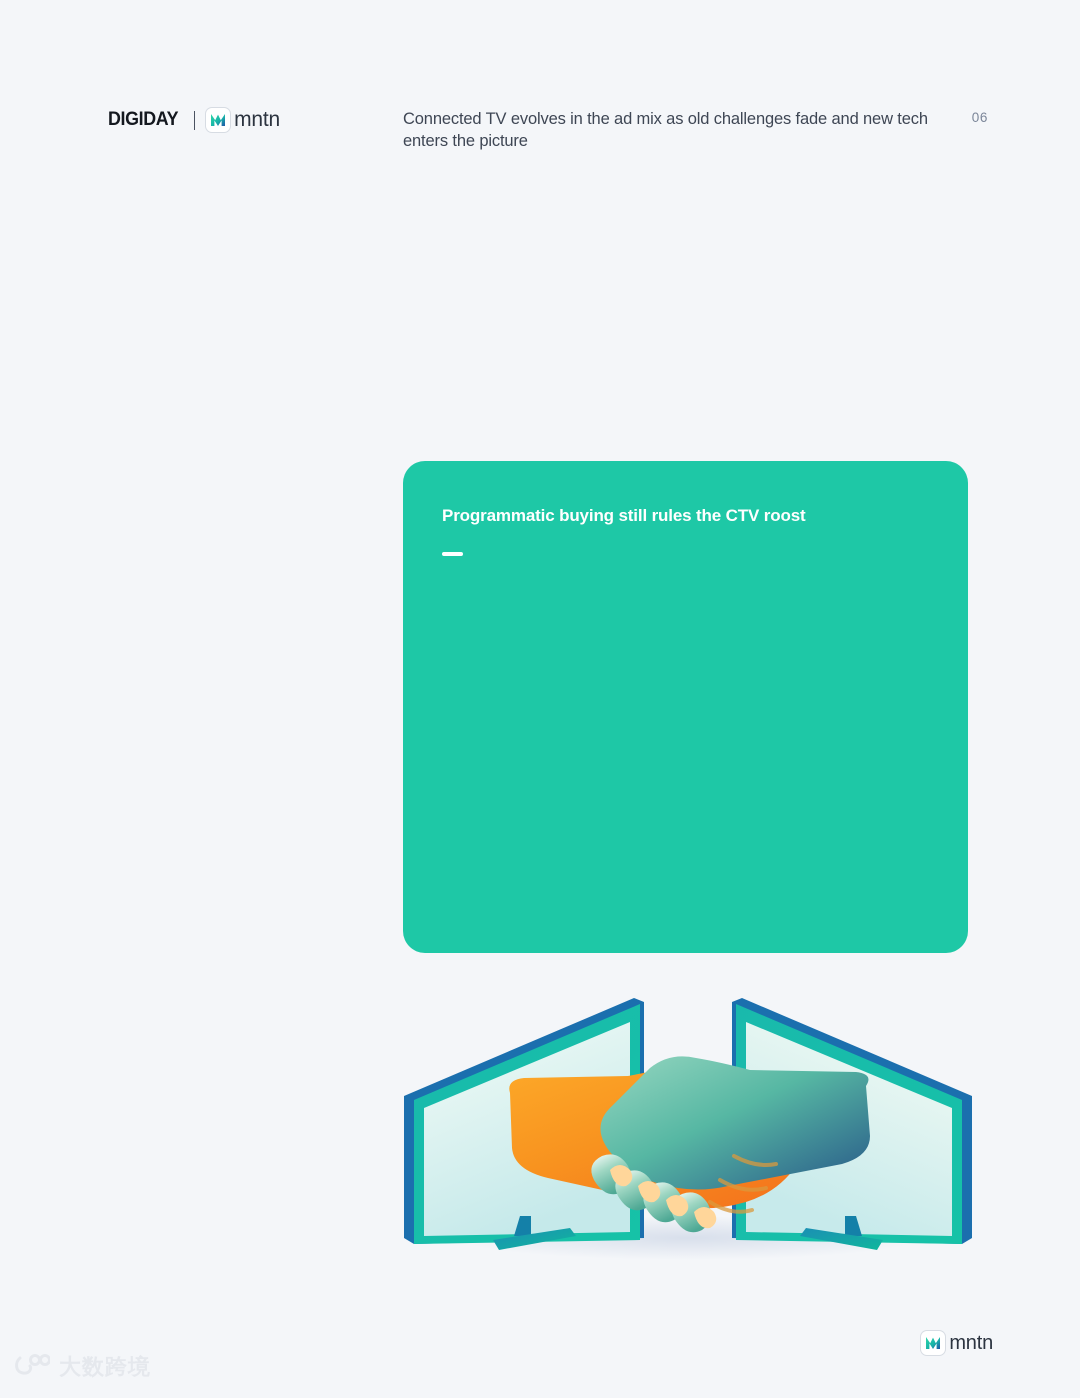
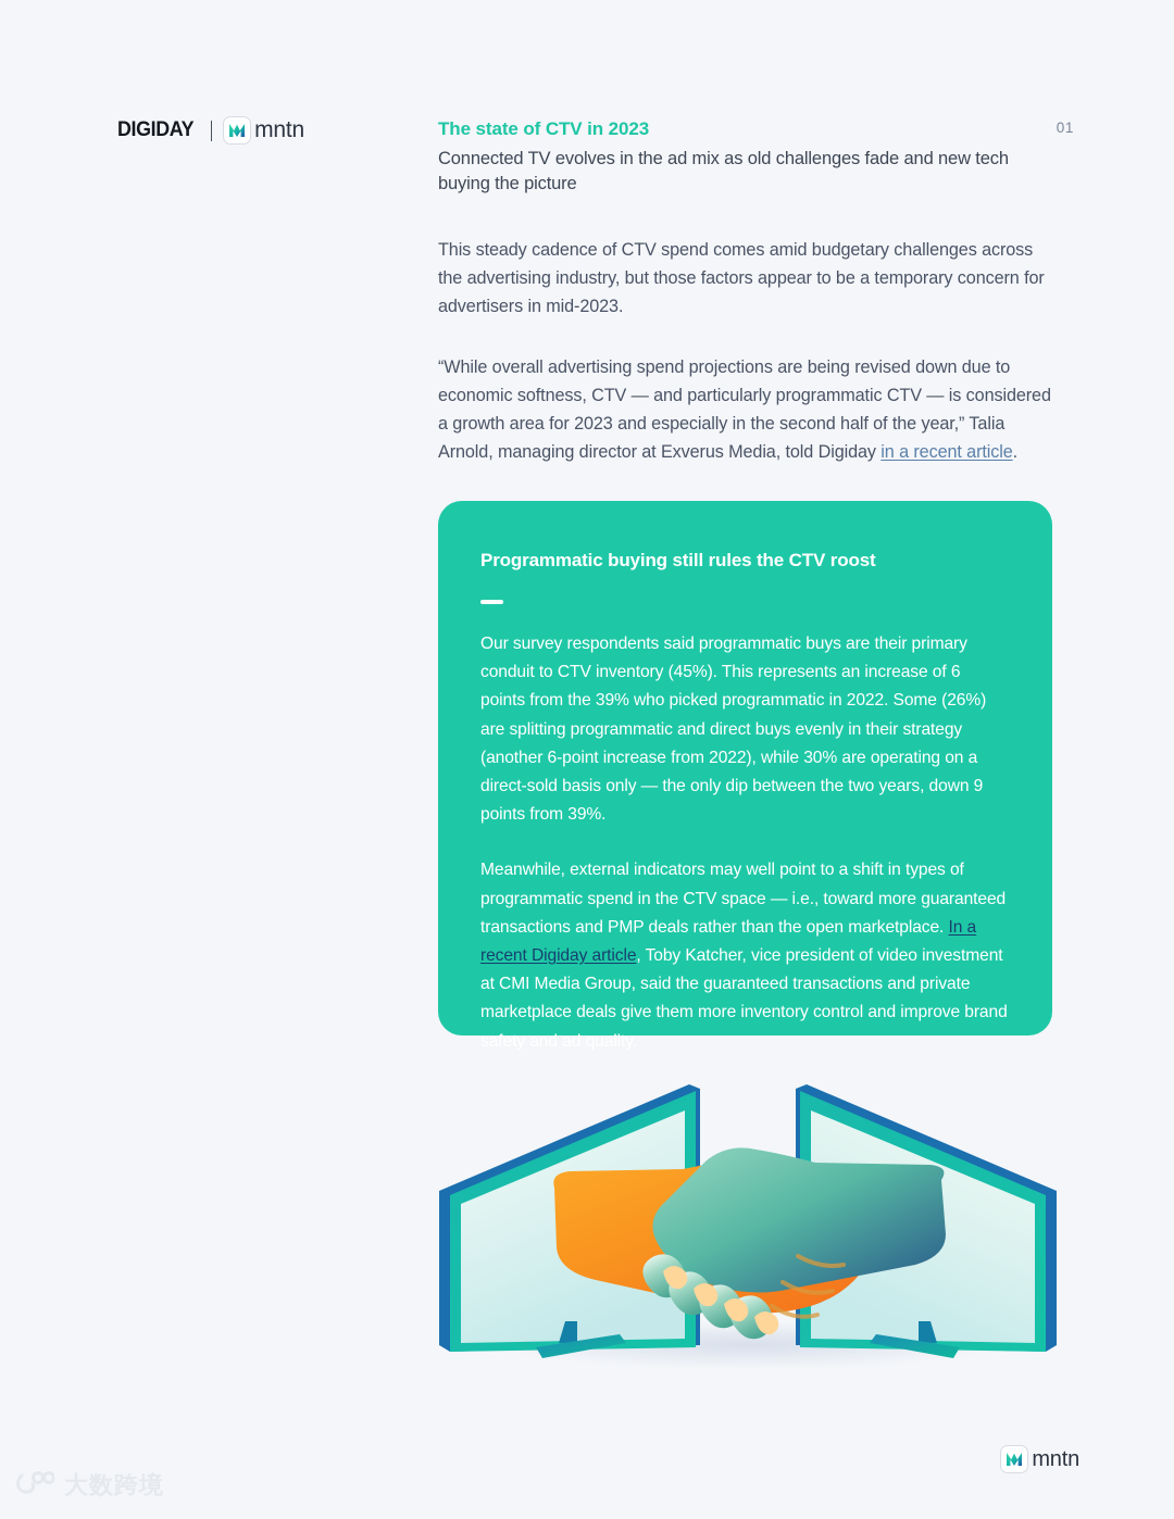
  DIGIDAY
  mntn
- 06
+ 01
+ The state of CTV in 2023
- Connected TV evolves in the ad mix as old challenges fade and new tech enters the picture
+ Connected TV evolves in the ad mix as old challenges fade and new tech buying the picture
+ This steady cadence of CTV spend comes amid budgetary challenges across the advertising industry, but those factors appear to be a temporary concern for advertisers in mid-2023.
+ “While overall advertising spend projections are being revised down due to economic softness, CTV — and particularly programmatic CTV — is considered a growth area for 2023 and especially in the second half of the year,” Talia Arnold, managing director at Exverus Media, told Digiday in a recent article.
  Programmatic buying still rules the CTV roost
+ Our survey respondents said programmatic buys are their primary conduit to CTV inventory (45%). This represents an increase of 6 points from the 39% who picked programmatic in 2022. Some (26%) are splitting programmatic and direct buys evenly in their strategy (another 6-point increase from 2022), while 30% are operating on a direct-sold basis only — the only dip between the two years, down 9 points from 39%.
+ Meanwhile, external indicators may well point to a shift in types of programmatic spend in the CTV space — i.e., toward more guaranteed transactions and PMP deals rather than the open marketplace. In a recent Digiday article, Toby Katcher, vice president of video investment at CMI Media Group, said the guaranteed transactions and private marketplace deals give them more inventory control and improve brand safety and ad quality.
  mntn
